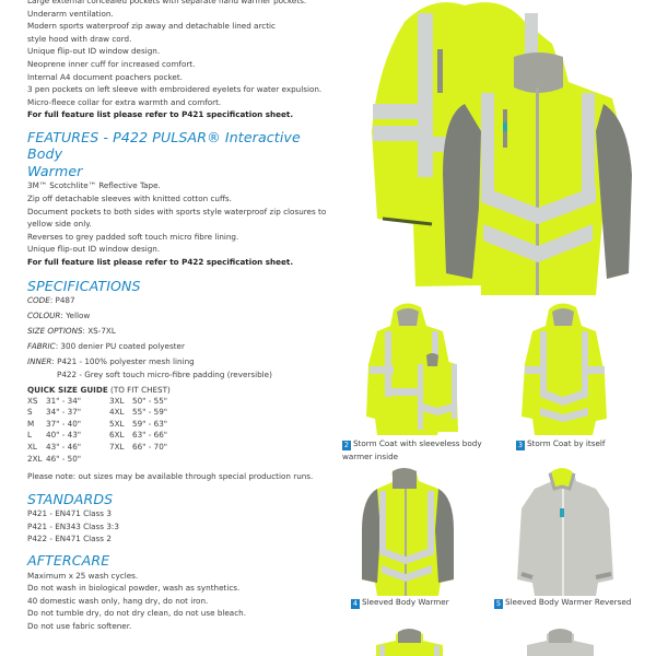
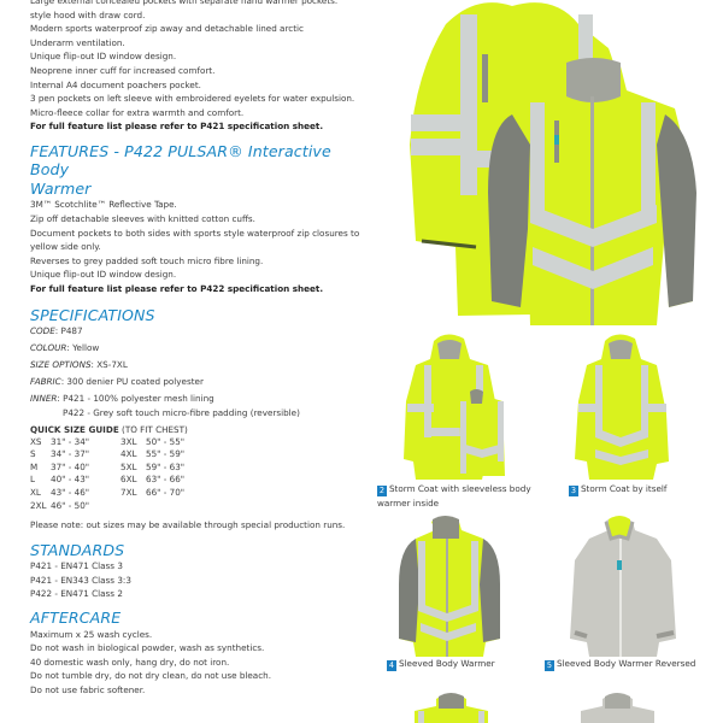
  Large external concealed pockets with separate hand warmer pockets.
- Underarm ventilation.
+ style hood with draw cord.
  Modern sports waterproof zip away and detachable lined arctic
- style hood with draw cord.
+ Underarm ventilation.
  Unique flip-out ID window design.
  Neoprene inner cuff for increased comfort.
  Internal A4 document poachers pocket.
  3 pen pockets on left sleeve with embroidered eyelets for water expulsion.
  Micro-fleece collar for extra warmth and comfort.
  For full feature list please refer to P421 specification sheet.
  FEATURES - P422 PULSAR® Interactive Body
  Warmer
  3M™ Scotchlite™ Reflective Tape.
  Zip off detachable sleeves with knitted cotton cuffs.
  Document pockets to both sides with sports style waterproof zip closures to yellow side only.
  Reverses to grey padded soft touch micro fibre lining.
  Unique flip-out ID window design.
  For full feature list please refer to P422 specification sheet.
  SPECIFICATIONS
  CODE: P487
  COLOUR: Yellow
  SIZE OPTIONS: XS-7XL
  FABRIC: 300 denier PU coated polyester
  INNER: P421 - 100% polyester mesh lining
  P422 - Grey soft touch micro-fibre padding (reversible)
  QUICK SIZE GUIDE (TO FIT CHEST)
  XS
  31" - 34"
  3XL
  50" - 55"
  S
  34" - 37"
  4XL
  55" - 59"
  M
  37" - 40"
  5XL
  59" - 63"
  L
  40" - 43"
  6XL
  63" - 66"
  XL
  43" - 46"
  7XL
  66" - 70"
  2XL
  46" - 50"
  Please note: out sizes may be available through special production runs.
  STANDARDS
  P421 - EN471 Class 3
  P421 - EN343 Class 3:3
  P422 - EN471 Class 2
  AFTERCARE
  Maximum x 25 wash cycles.
  Do not wash in biological powder, wash as synthetics.
  40 domestic wash only, hang dry, do not iron.
  Do not tumble dry, do not dry clean, do not use bleach.
  Do not use fabric softener.
  2 Storm Coat with sleeveless body
  warmer inside
  3 Storm Coat by itself
  4 Sleeved Body Warmer
  5 Sleeved Body Warmer Reversed
